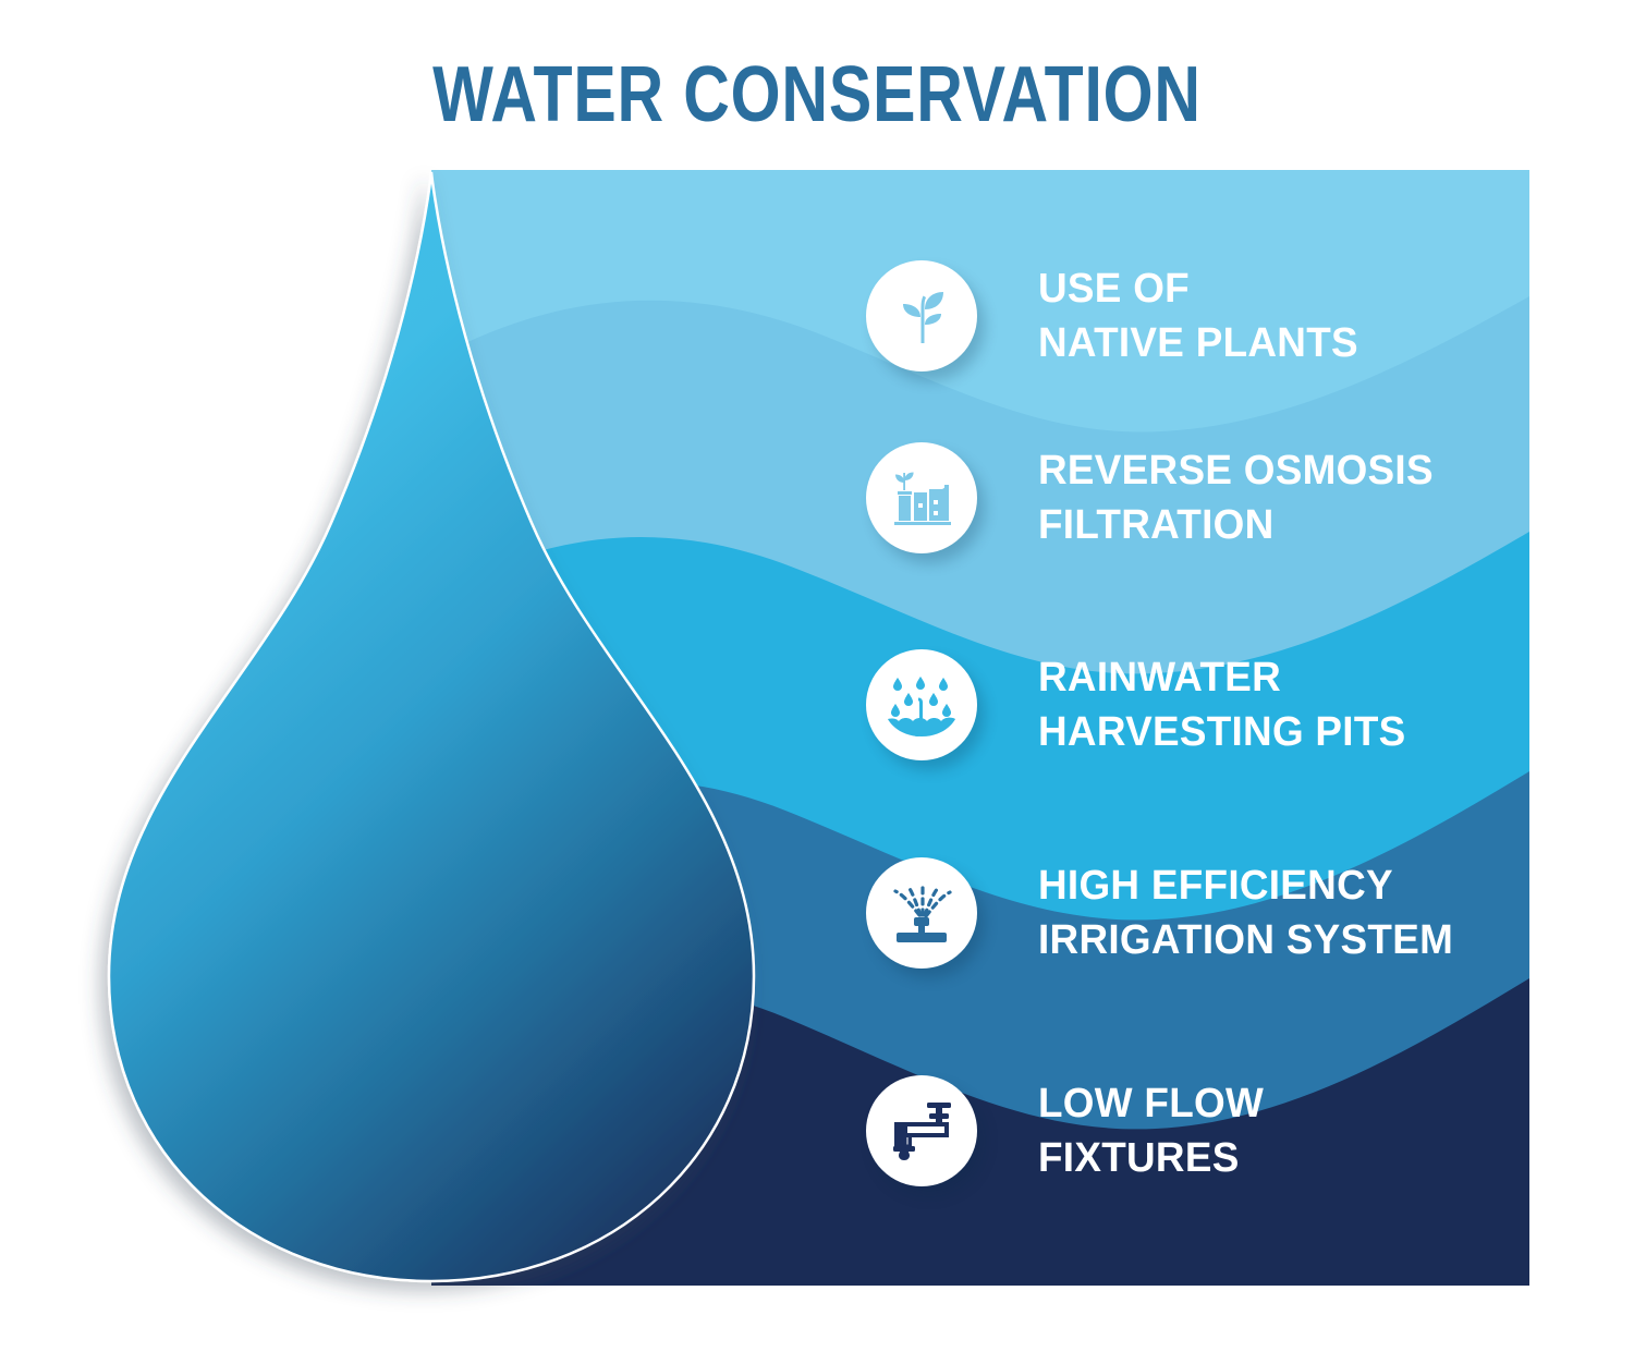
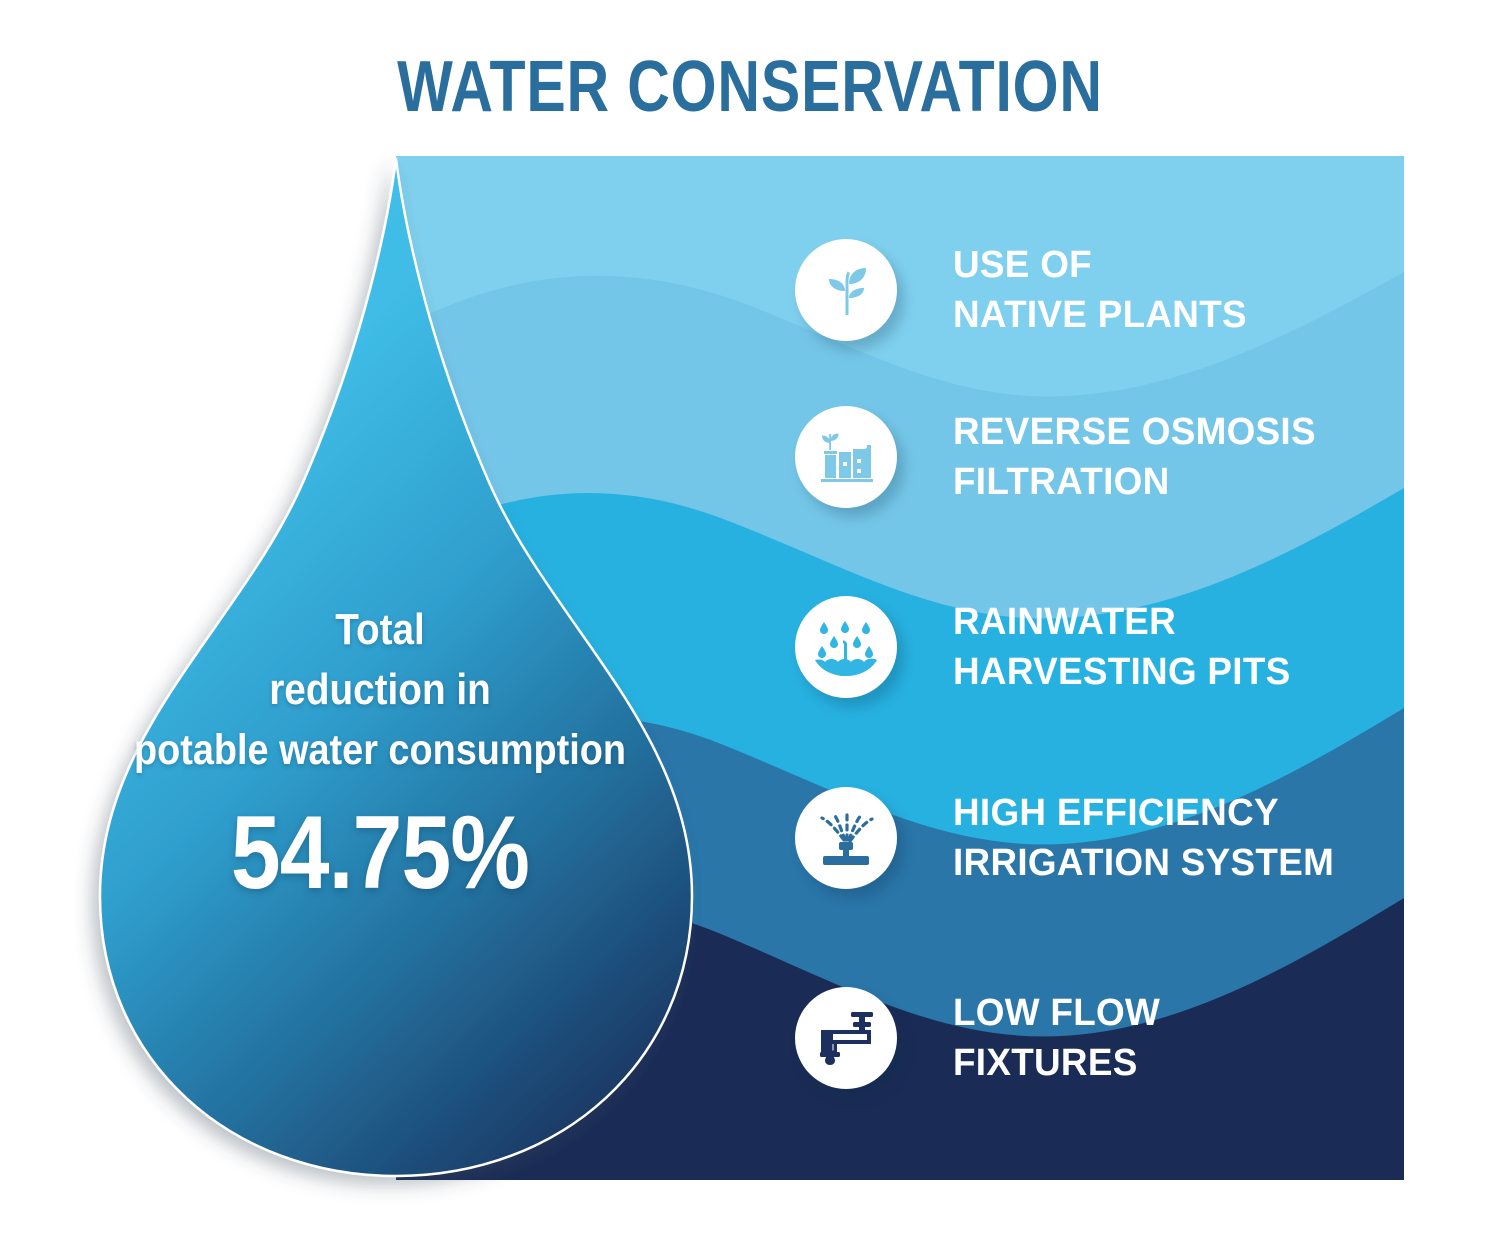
  WATER CONSERVATION
+ Total
+ reduction in
+ potable water consumption
+ 54.75%
  USE OF
  NATIVE PLANTS
  REVERSE OSMOSIS
  FILTRATION
  RAINWATER
  HARVESTING PITS
  HIGH EFFICIENCY
  IRRIGATION SYSTEM
  LOW FLOW
  FIXTURES
